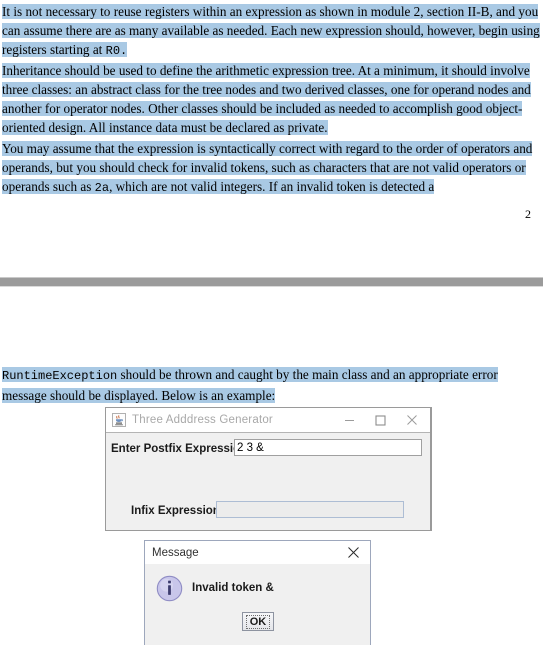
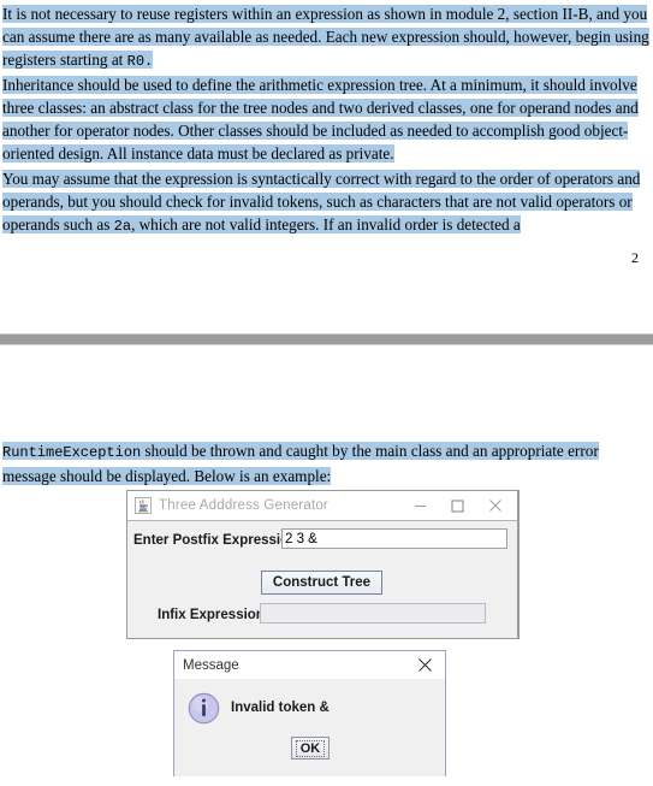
  It is not necessary to reuse registers within an expression as shown in module 2, section II-B, and you can assume there are as many available as needed. Each new expression should, however, begin using registers starting at R0.
  Inheritance should be used to define the arithmetic expression tree. At a minimum, it should involve three classes: an abstract class for the tree nodes and two derived classes, one for operand nodes and another for operator nodes. Other classes should be included as needed to accomplish good object-oriented design. All instance data must be declared as private.
- You may assume that the expression is syntactically correct with regard to the order of operators and operands, but you should check for invalid tokens, such as characters that are not valid operators or operands such as 2a, which are not valid integers. If an invalid token is detected a
+ You may assume that the expression is syntactically correct with regard to the order of operators and operands, but you should check for invalid tokens, such as characters that are not valid operators or operands such as 2a, which are not valid integers. If an invalid order is detected a
  RuntimeException should be thrown and caught by the main class and an appropriate error message should be displayed. Below is an example:
  2
  Three Adddress Generator
  Enter Postfix Expressi
  2 3 &
+ Construct Tree
  Infix Expressio
  Message
  Invalid token &
  OK
